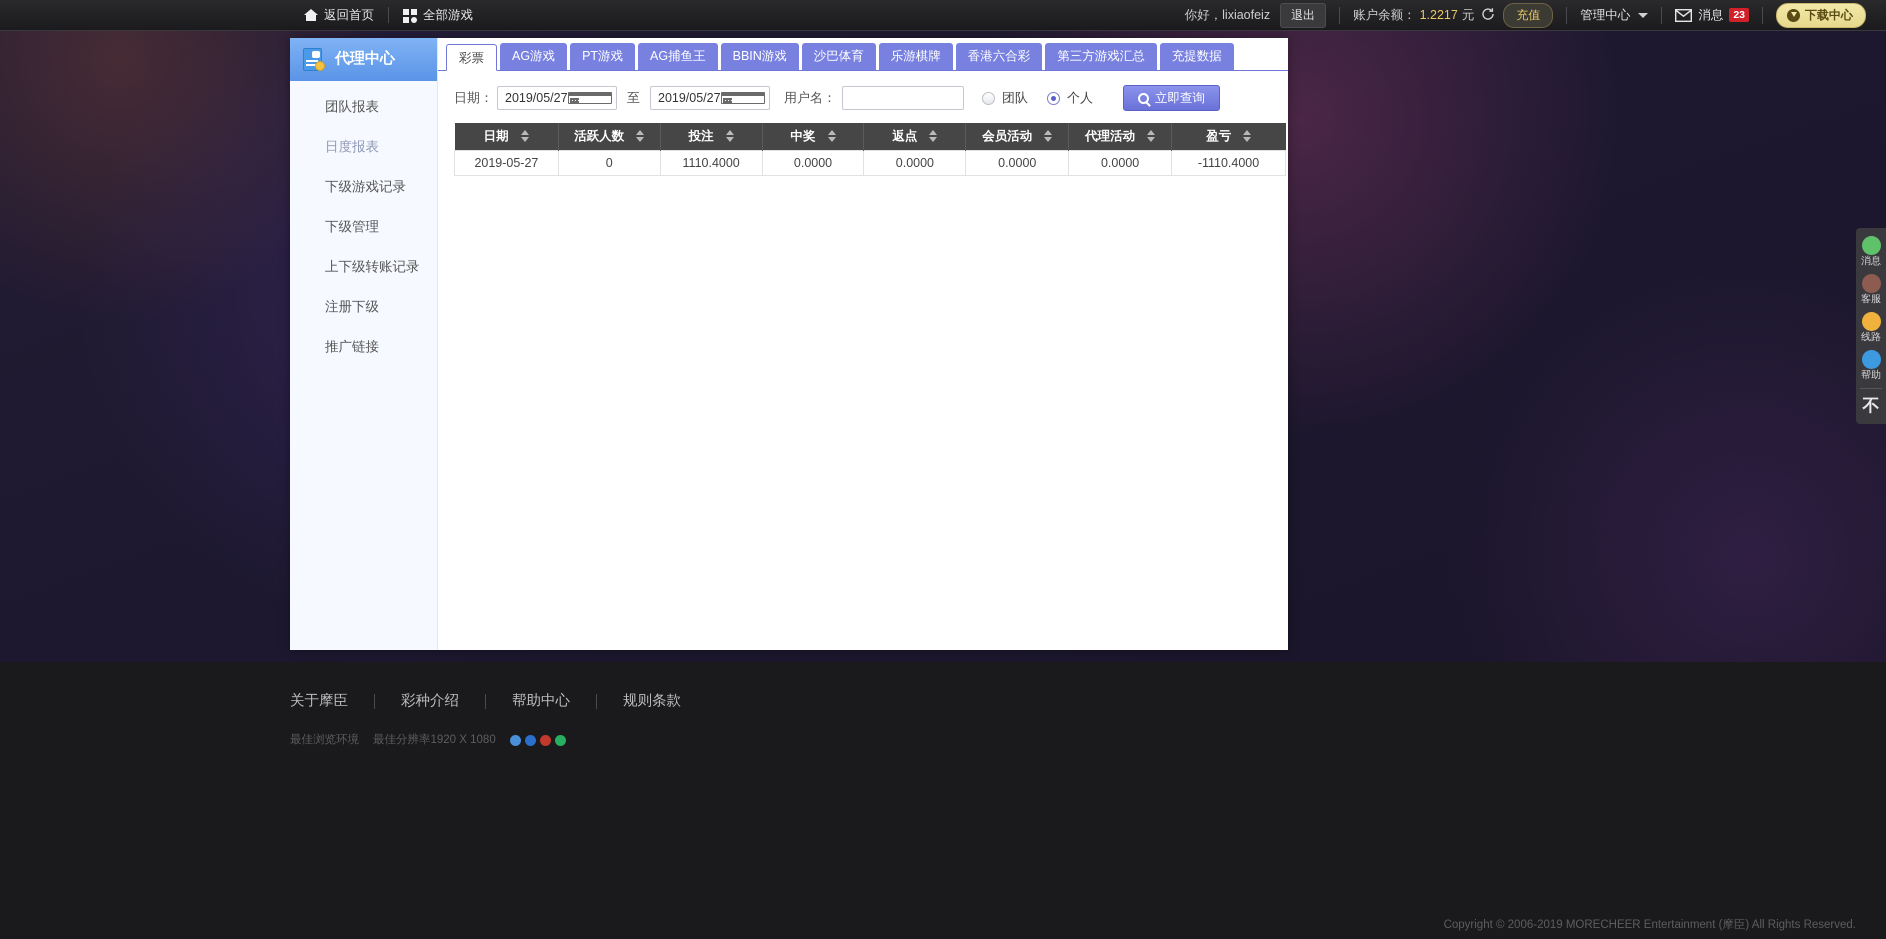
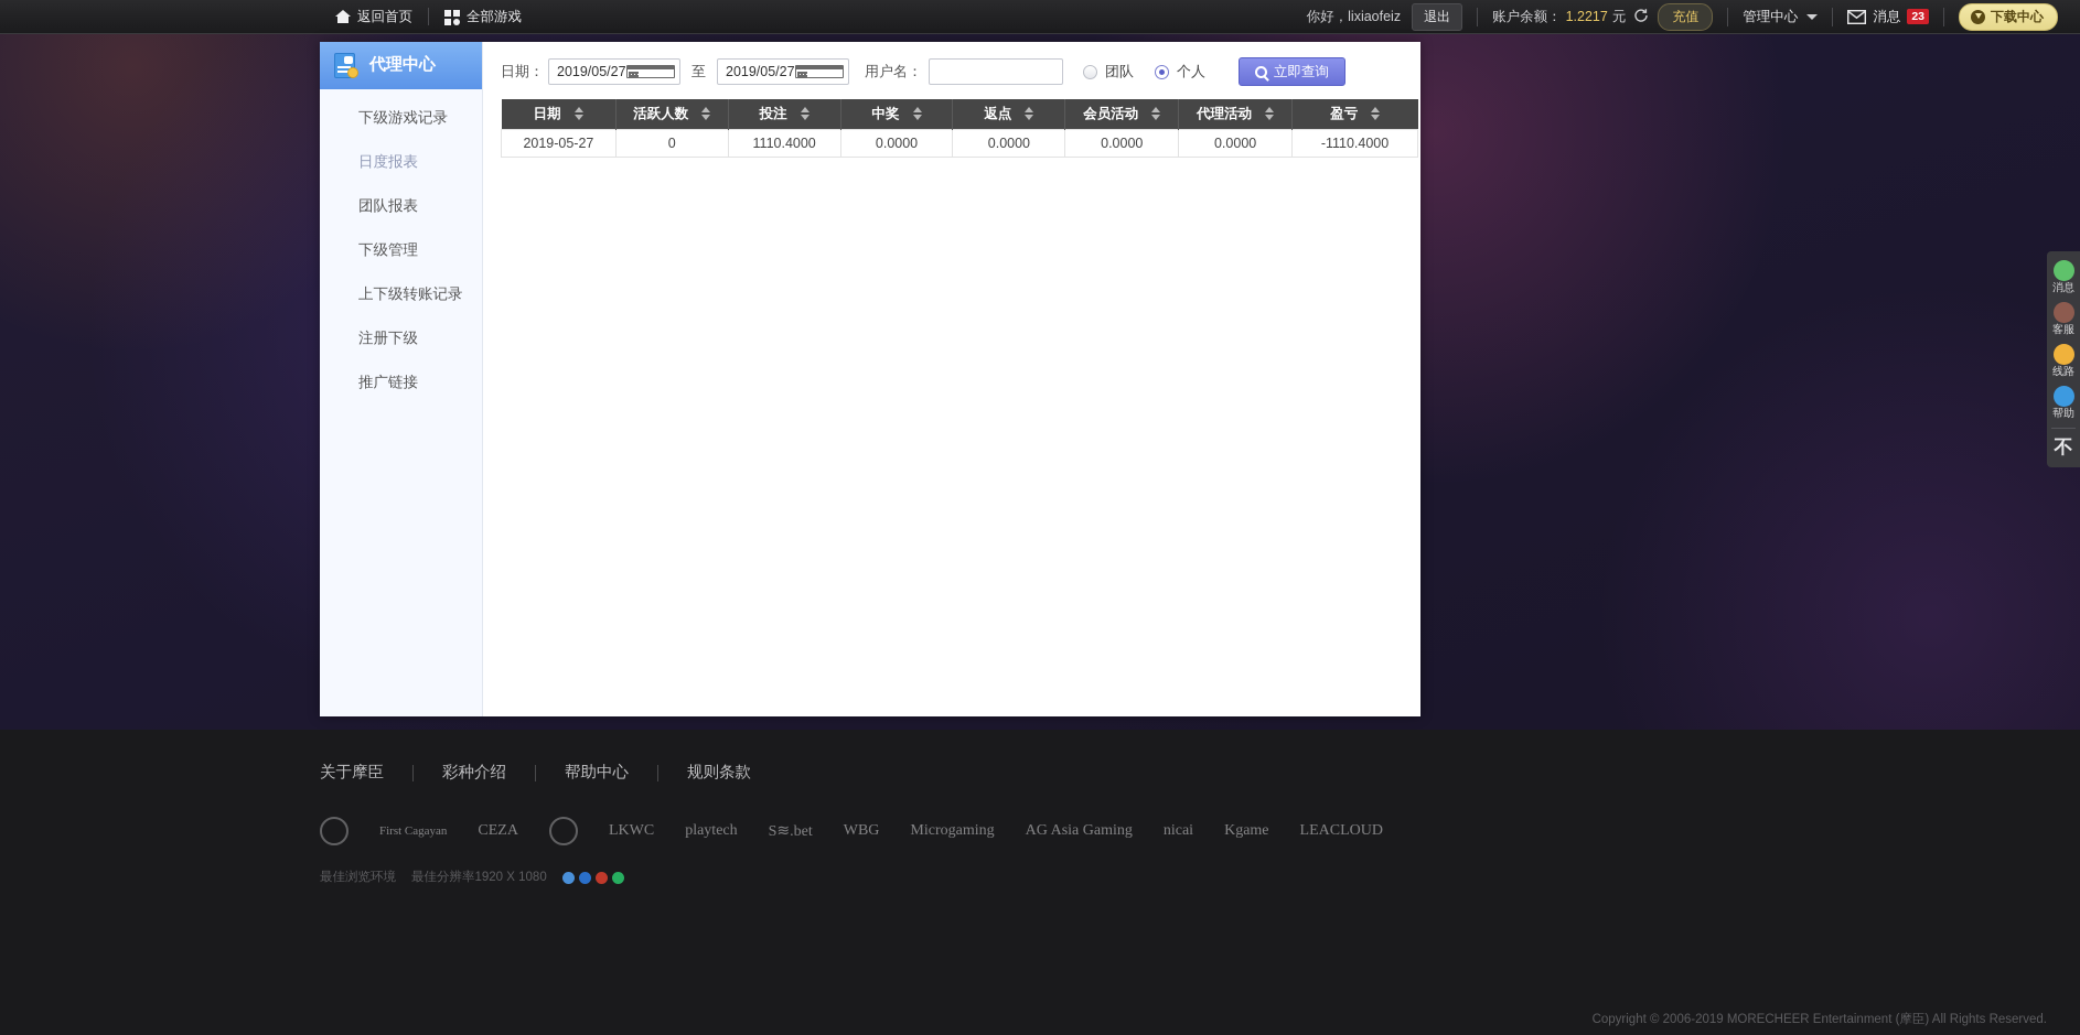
  返回首页
  全部游戏
  你好，lixiaofeiz
  退出
  账户余额：
  1.2217
  元
  充值
  管理中心
  消息
  23
  下载中心
  代理中心
- 团队报表
+ 下级游戏记录
  日度报表
- 下级游戏记录
+ 团队报表
  下级管理
  上下级转账记录
  注册下级
  推广链接
- 彩票
- AG游戏
- PT游戏
- AG捕鱼王
- BBIN游戏
- 沙巴体育
- 乐游棋牌
- 香港六合彩
- 第三方游戏汇总
- 充提数据
  日期：
  2019/05/27
  至
  2019/05/27
  用户名：
  团队
  个人
  立即查询
  日期	活跃人数	投注	中奖	返点	会员活动	代理活动	盈亏
  2019-05-27	0	1110.4000	0.0000	0.0000	0.0000	0.0000	-1110.4000
  关于摩臣
  彩种介绍
  帮助中心
  规则条款
+ First Cagayan
+ CEZA
+ LKWC
+ playtech
+ S≋.bet
+ WBG
+ Microgaming
+ AG Asia Gaming
+ nicai
+ Kgame
+ LEACLOUD
  最佳浏览环境
  最佳分辨率1920 X 1080
  Copyright © 2006-2019 MORECHEER Entertainment (摩臣) All Rights Reserved.
  消息
  客服
  线路
  帮助
  不
